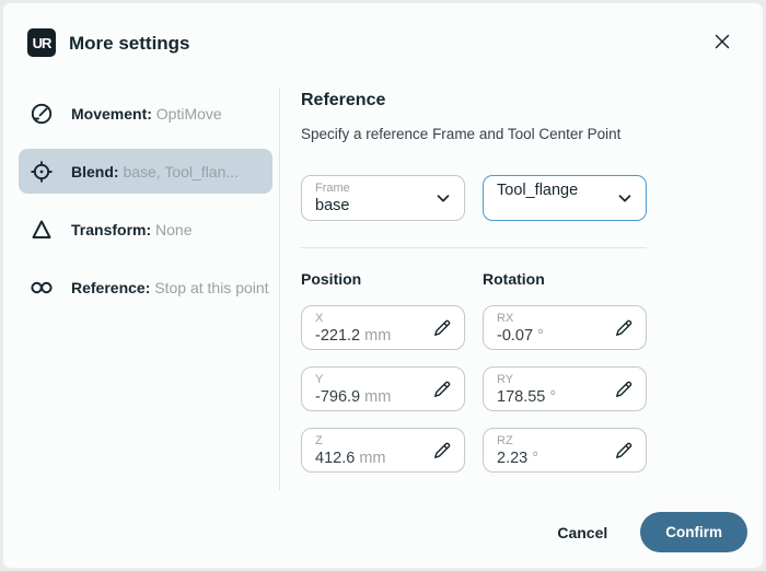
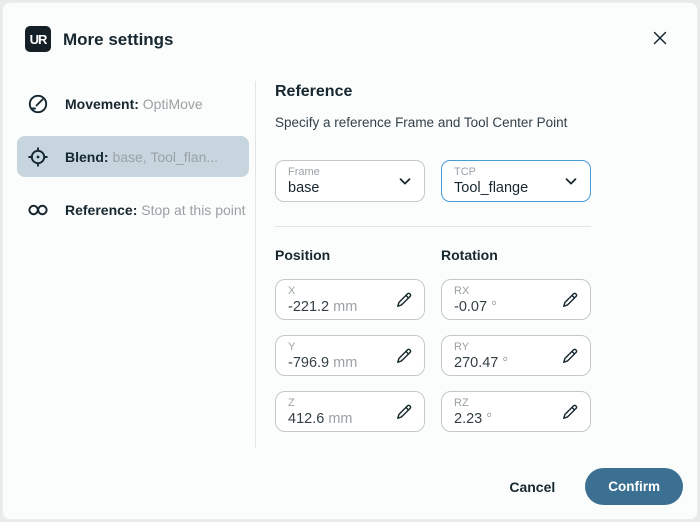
  UR
  More settings
  Movement: OptiMove
  Blend: base, Tool_flan...
- Transform: None
  Reference: Stop at this point
  Reference
  Specify a reference Frame and Tool Center Point
  Frame
  base
+ TCP
  Tool_flange
  Position
  X
  -221.2 mm
  Y
  -796.9 mm
  Z
  412.6 mm
  Rotation
  RX
  -0.07 °
  RY
- 178.55 °
+ 270.47 °
  RZ
  2.23 °
  Cancel
  Confirm
